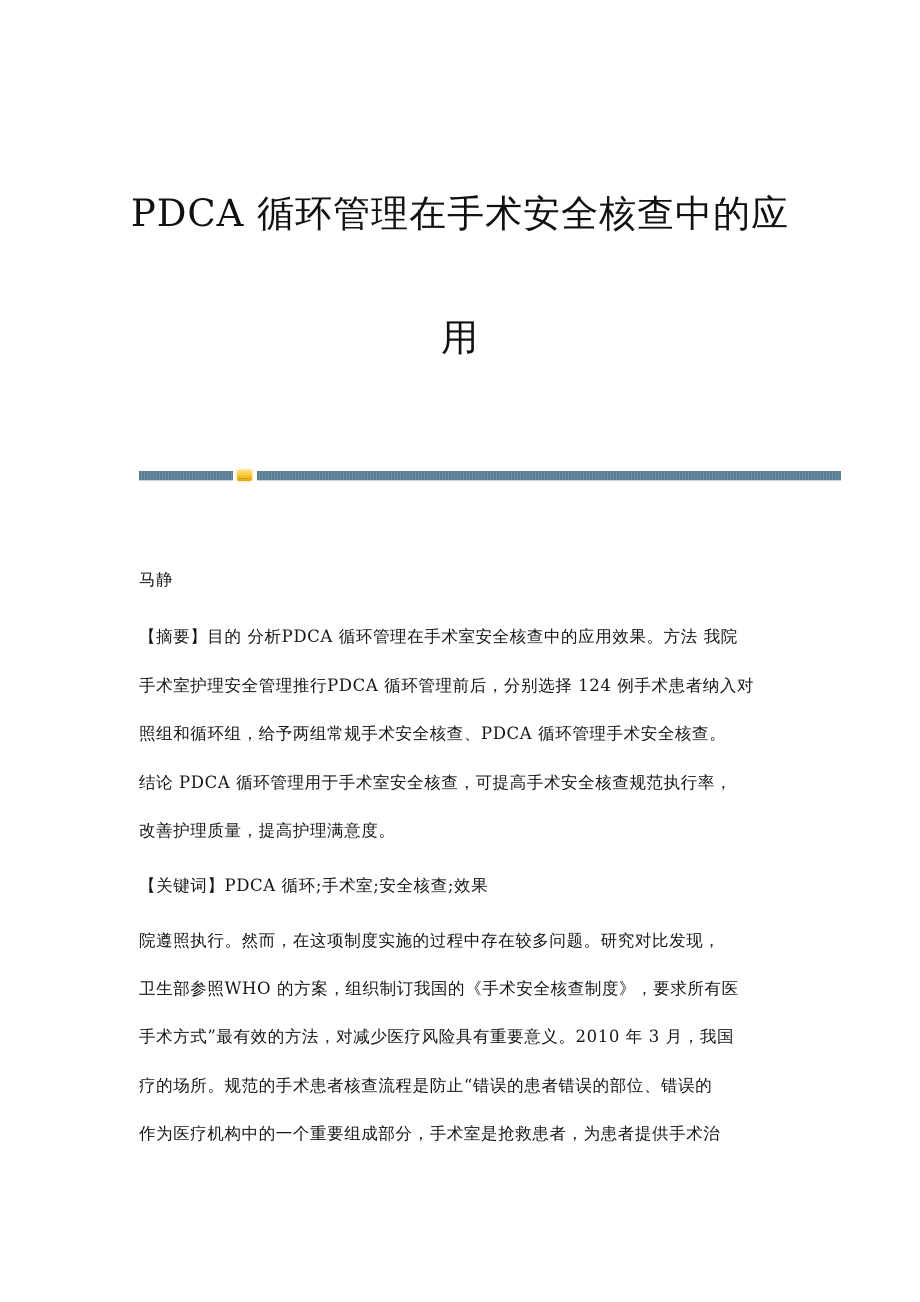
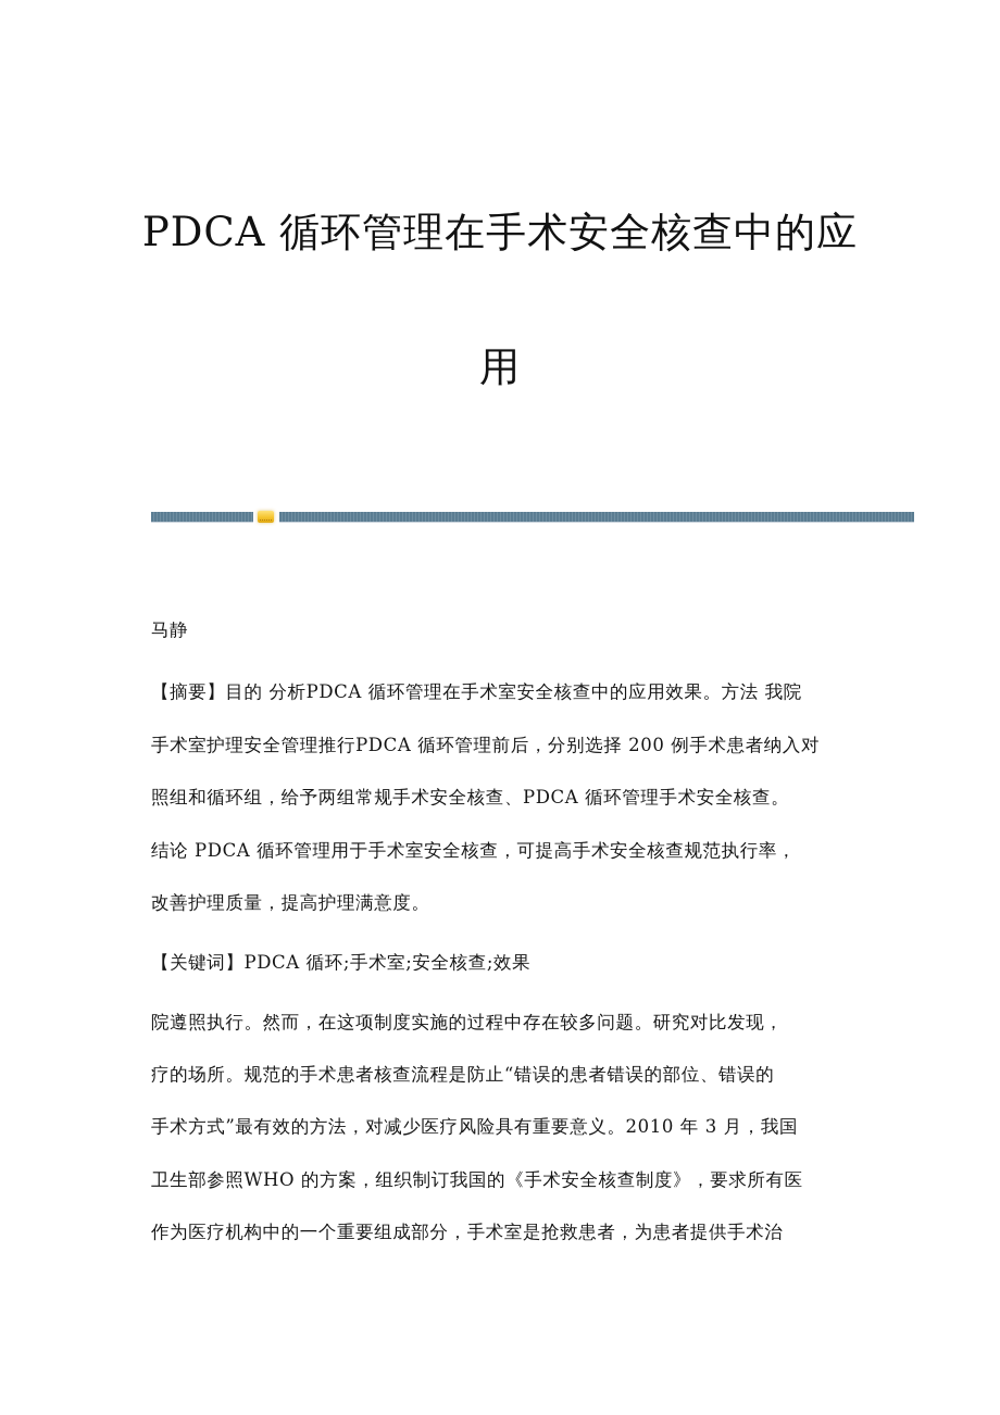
  PDCA 循环管理在手术安全核查中的应
  用
  马静
  【摘要】目的 分析PDCA 循环管理在手术室安全核查中的应用效果。方法 我院
- 手术室护理安全管理推行PDCA 循环管理前后，分别选择 124 例手术患者纳入对
+ 手术室护理安全管理推行PDCA 循环管理前后，分别选择 200 例手术患者纳入对
  照组和循环组，给予两组常规手术安全核查、PDCA 循环管理手术安全核查。
  结论 PDCA 循环管理用于手术室安全核查，可提高手术安全核查规范执行率，
  改善护理质量，提高护理满意度。
  【关键词】PDCA 循环;手术室;安全核查;效果
  院遵照执行。然而，在这项制度实施的过程中存在较多问题。研究对比发现，
- 卫生部参照WHO 的方案，组织制订我国的《手术安全核查制度》，要求所有医
+ 疗的场所。规范的手术患者核查流程是防止“错误的患者错误的部位、错误的
  手术方式”最有效的方法，对减少医疗风险具有重要意义。2010 年 3 月，我国
- 疗的场所。规范的手术患者核查流程是防止“错误的患者错误的部位、错误的
+ 卫生部参照WHO 的方案，组织制订我国的《手术安全核查制度》，要求所有医
  作为医疗机构中的一个重要组成部分，手术室是抢救患者，为患者提供手术治
